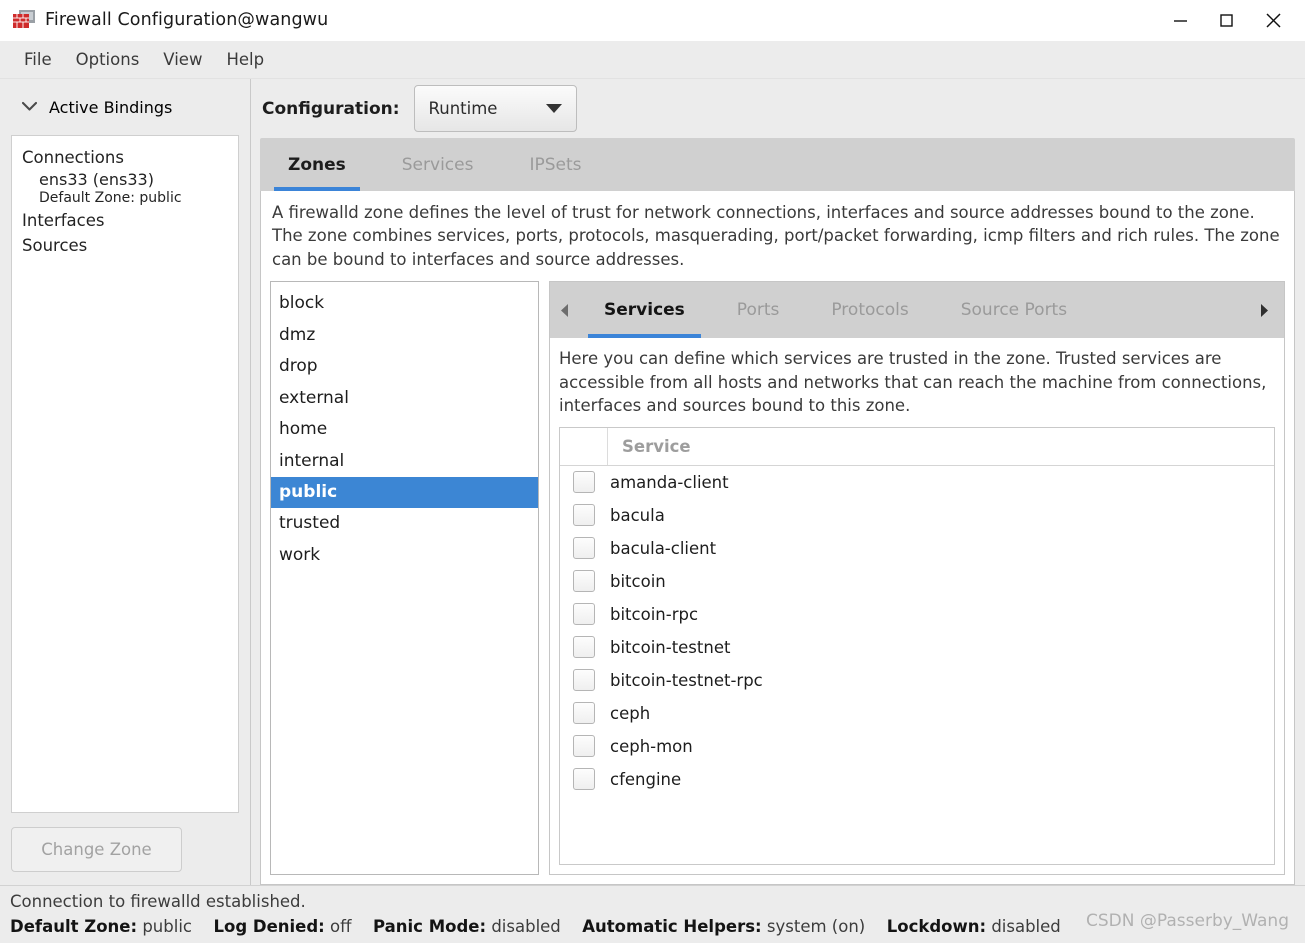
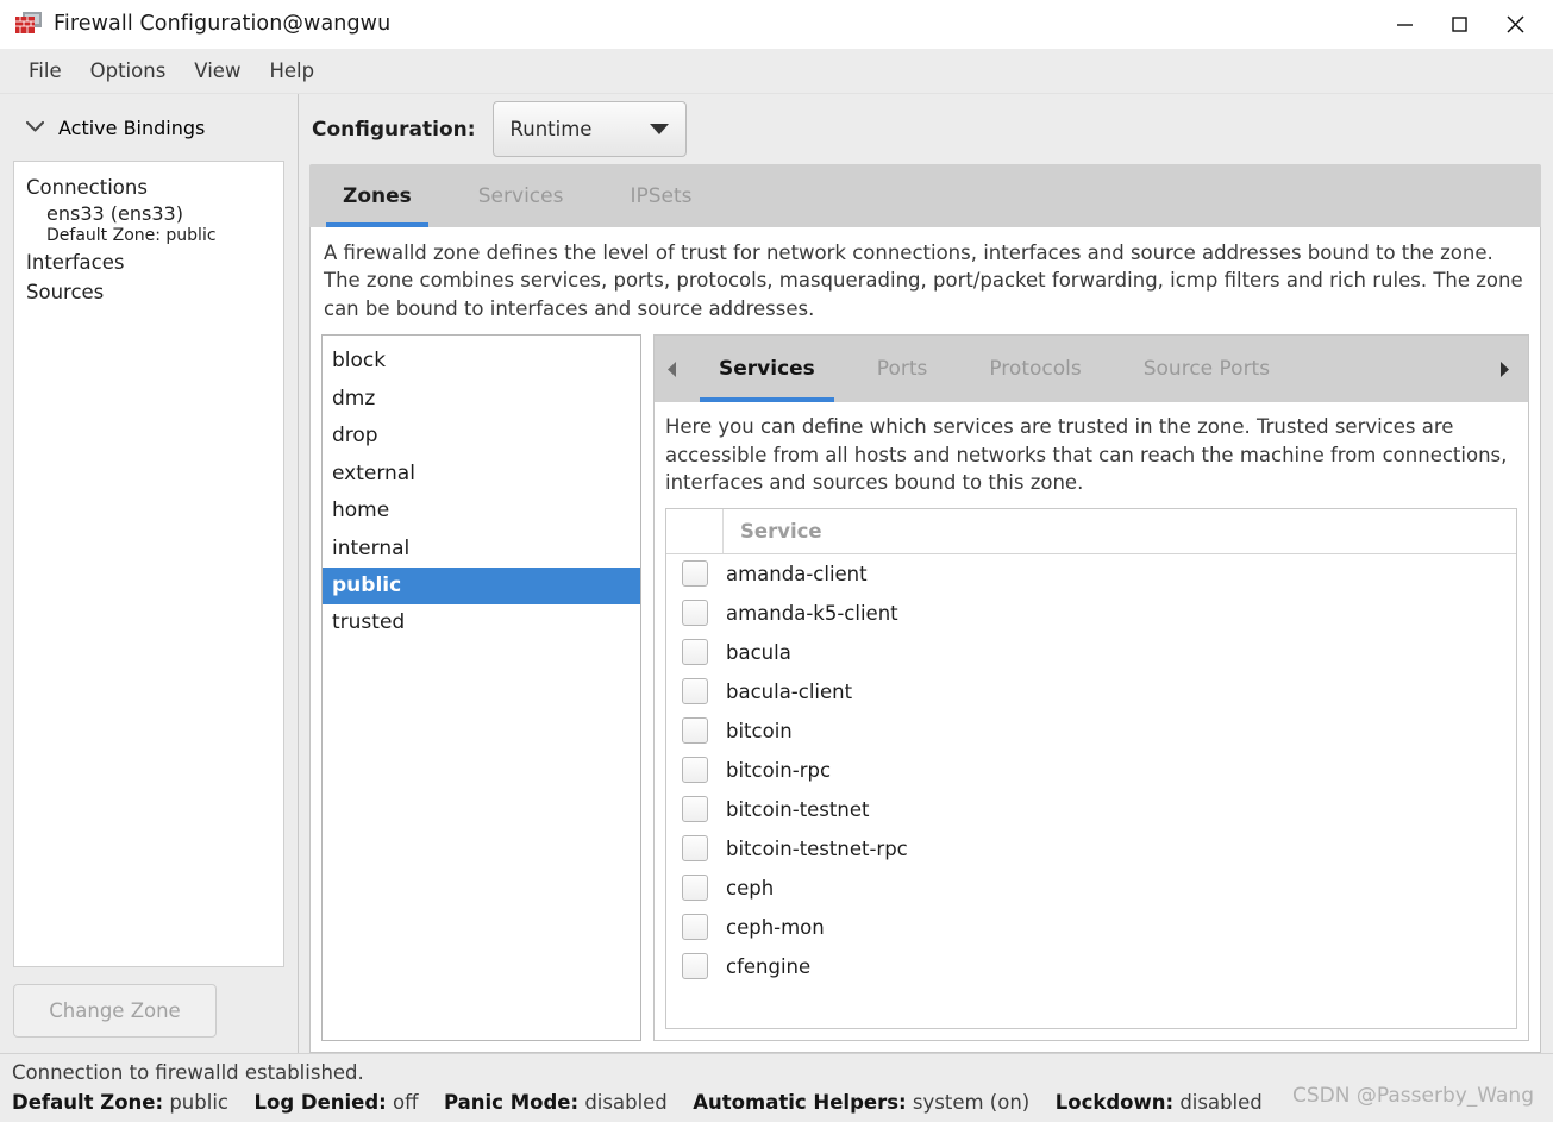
  Firewall Configuration@wangwu
  File
  Options
  View
  Help
  Active Bindings
  Connections
  ens33 (ens33)
  Default Zone: public
  Interfaces
  Sources
  Change Zone
  Configuration:
  Runtime
  Zones
  Services
  IPSets
  A firewalld zone defines the level of trust for network connections, interfaces and source addresses bound to the zone. The zone combines services, ports, protocols, masquerading, port/packet forwarding, icmp filters and rich rules. The zone can be bound to interfaces and source addresses.
  block
  dmz
  drop
  external
  home
  internal
  public
  trusted
- work
  Services
  Ports
  Protocols
  Source Ports
  Here you can define which services are trusted in the zone. Trusted services are accessible from all hosts and networks that can reach the machine from connections, interfaces and sources bound to this zone.
  Service
  amanda-client
+ amanda-k5-client
  bacula
  bacula-client
  bitcoin
  bitcoin-rpc
  bitcoin-testnet
  bitcoin-testnet-rpc
  ceph
  ceph-mon
  cfengine
  Connection to firewalld established.
  Default Zone: public Log Denied: off Panic Mode: disabled Automatic Helpers: system (on) Lockdown: disabled
  CSDN @Passerby_Wang
